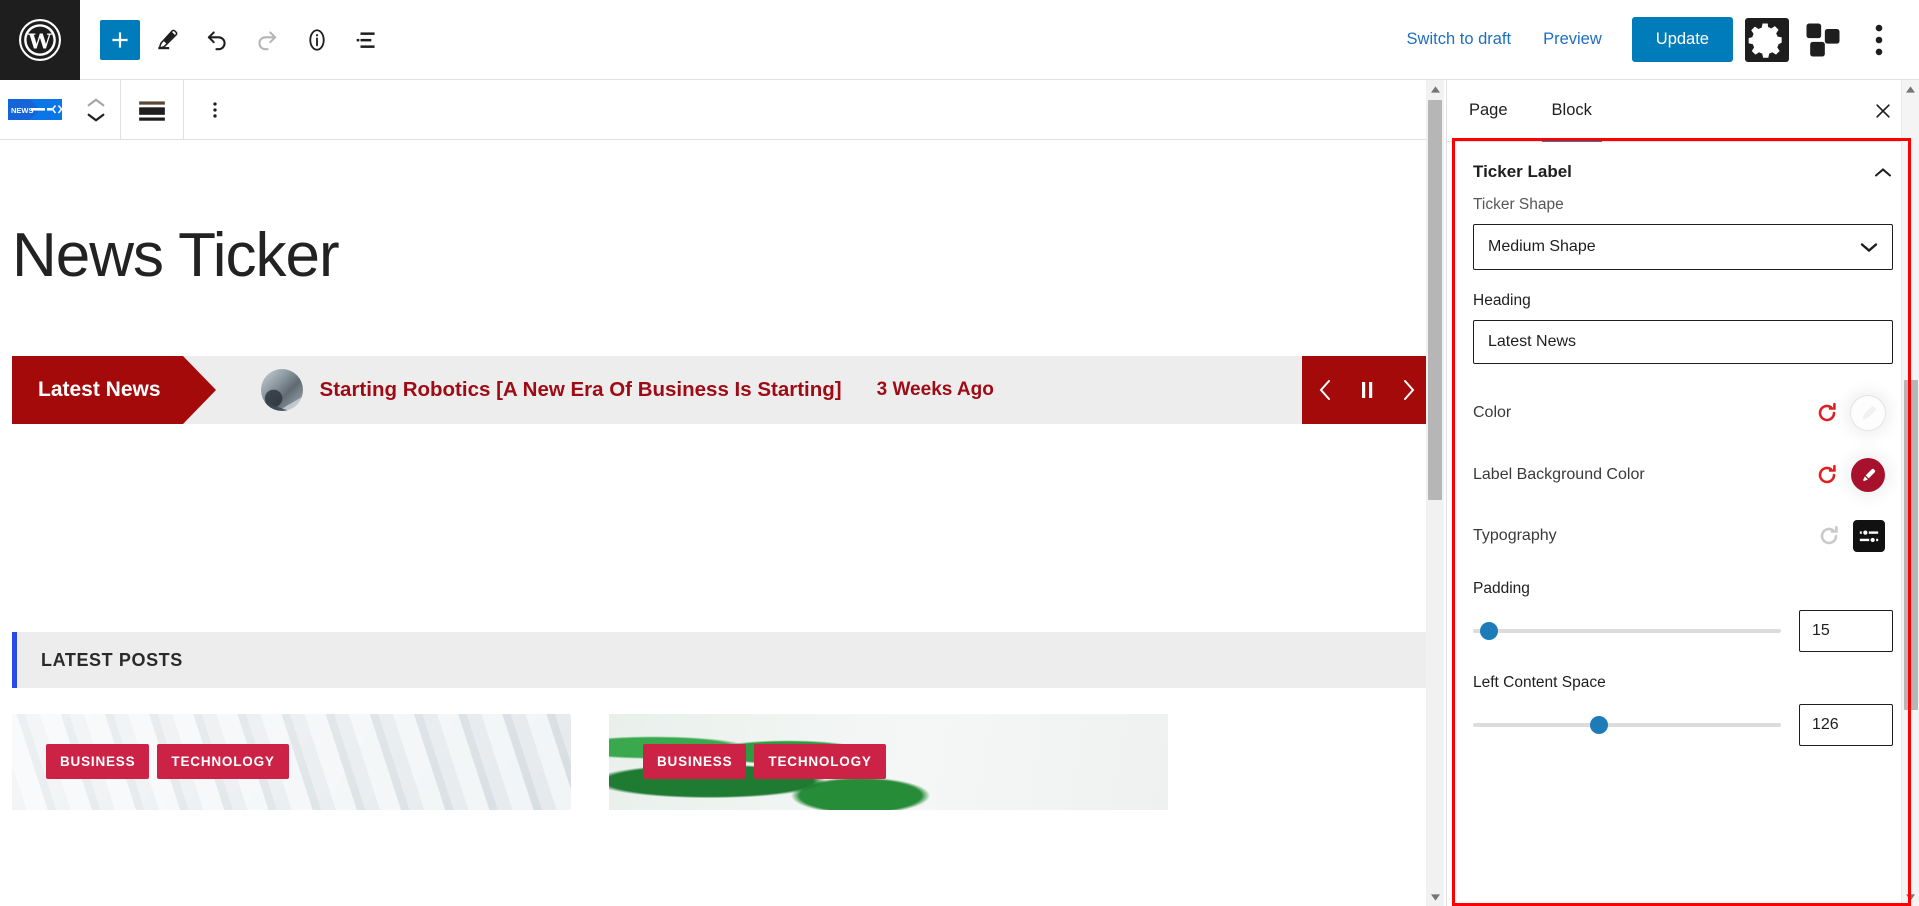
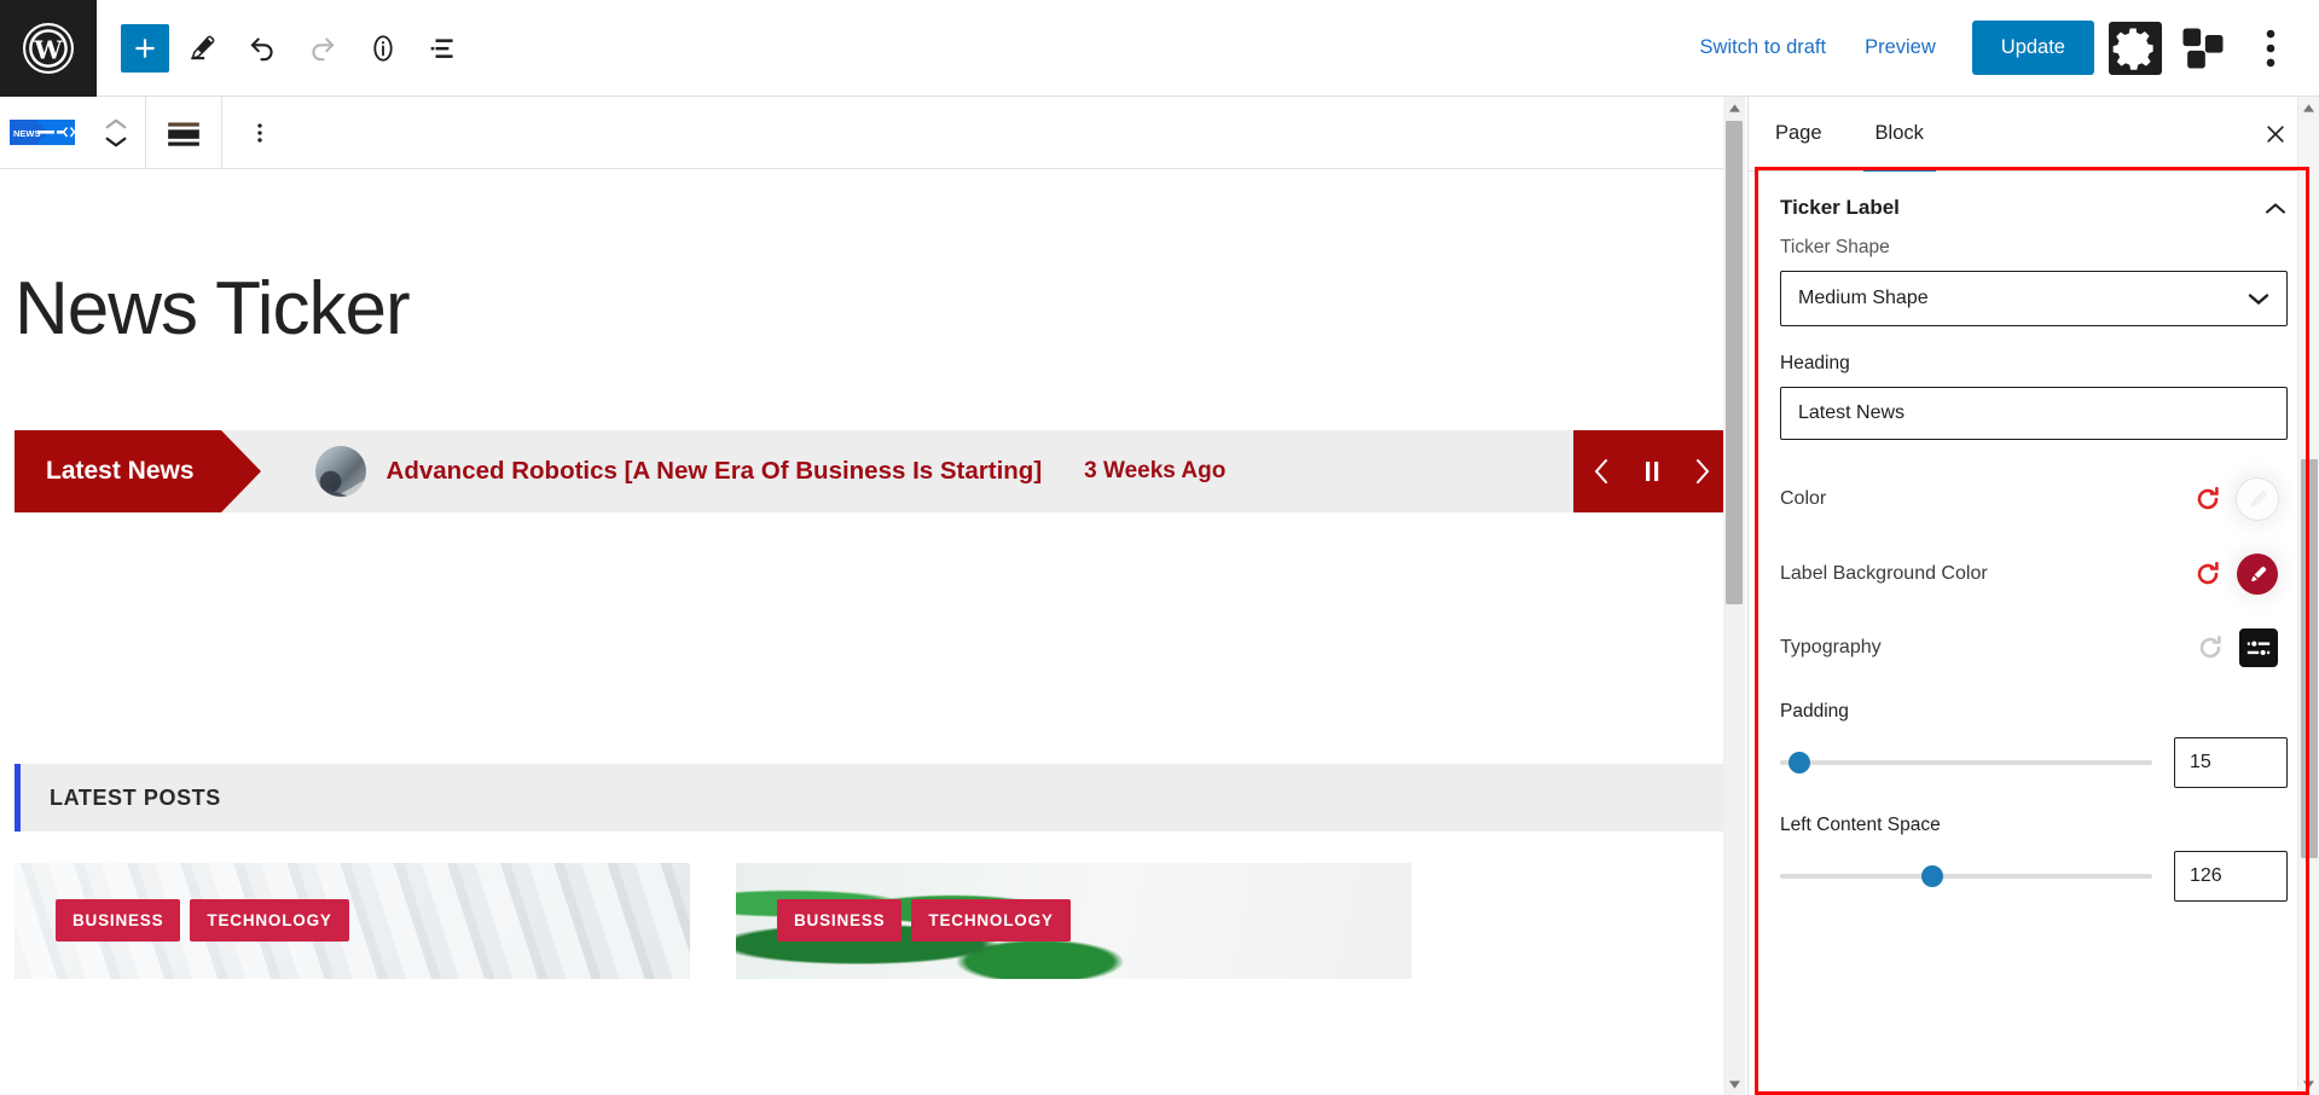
  W
  Switch to draft
  Preview
  Update
  NEWS
  News Ticker
  Latest News
- Starting Robotics [A New Era Of Business Is Starting]
+ Advanced Robotics [A New Era Of Business Is Starting]
  3 Weeks Ago
  LATEST POSTS
  BUSINESS
  TECHNOLOGY
  BUSINESS
  TECHNOLOGY
  Page
  Block
  Ticker Label
  Ticker Shape
  Medium Shape
  Heading
  Latest News
  Color
  Label Background Color
  Typography
  Padding
  15
  Left Content Space
  126
